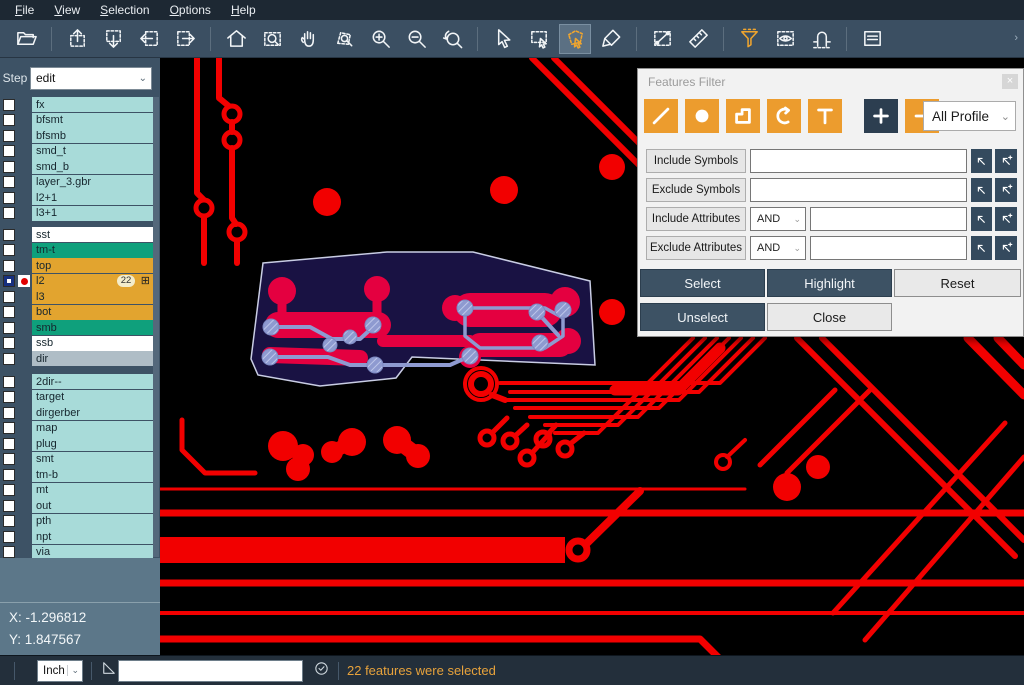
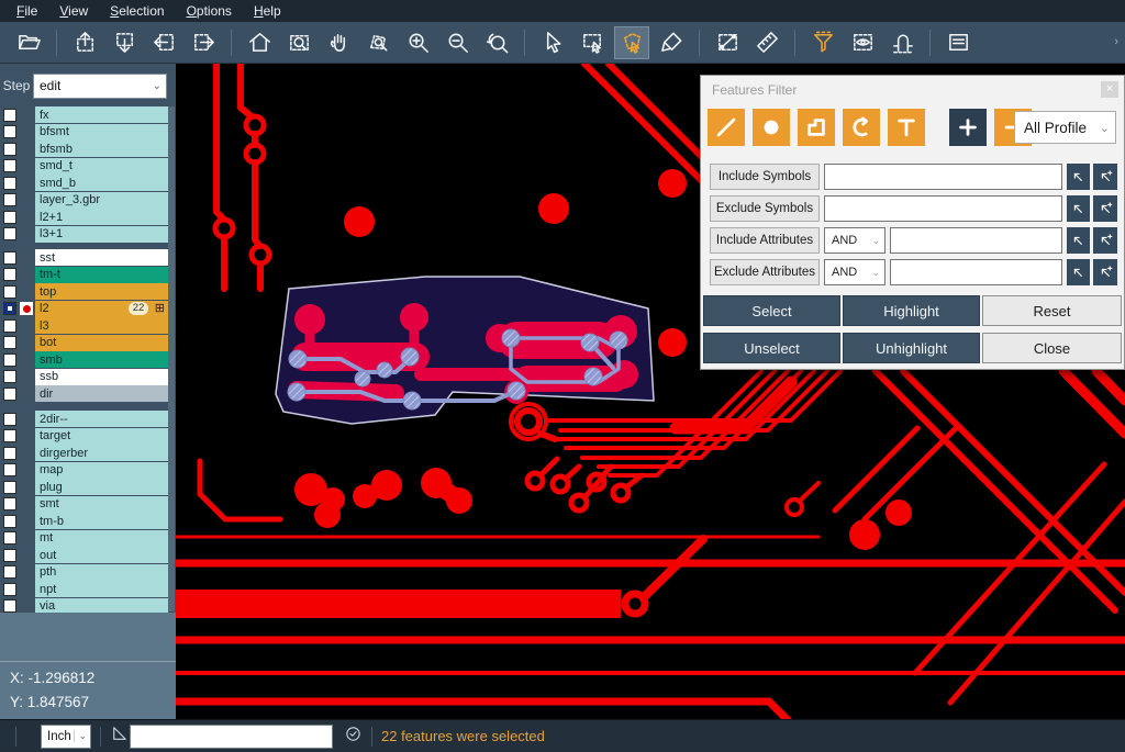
  File
  View
  Selection
  Options
  Help
  ›
  Step
  edit
  ⌄
  fx
  bfsmt
  bfsmb
  smd_t
  smd_b
  layer_3.gbr
  l2+1
  l3+1
  sst
  tm-t
  top
  l2
  22
  ⊞
  l3
  bot
  smb
  ssb
  dir
  2dir--
  target
  dirgerber
  map
  plug
  smt
  tm-b
  mt
  out
  pth
  npt
  via
  X: -1.296812
  Y: 1.847567
  Features Filter
  ×
  All Profile
  ⌄
  Include Symbols
  Exclude Symbols
  Include Attributes
  AND
  ⌄
  Exclude Attributes
  AND
  ⌄
  Select
  Highlight
  Reset
  Unselect
+ Unhighlight
  Close
  Inch
  ⌄
  22 features were selected
